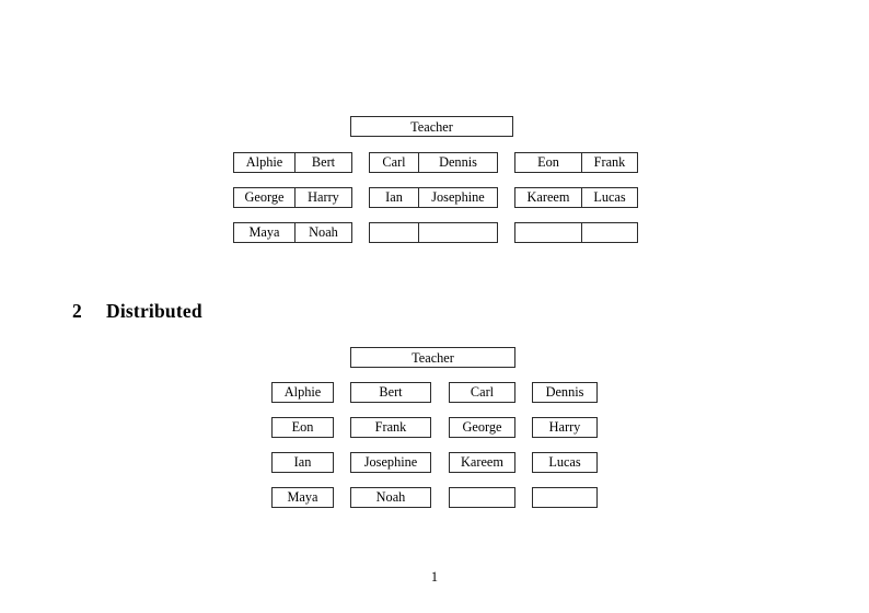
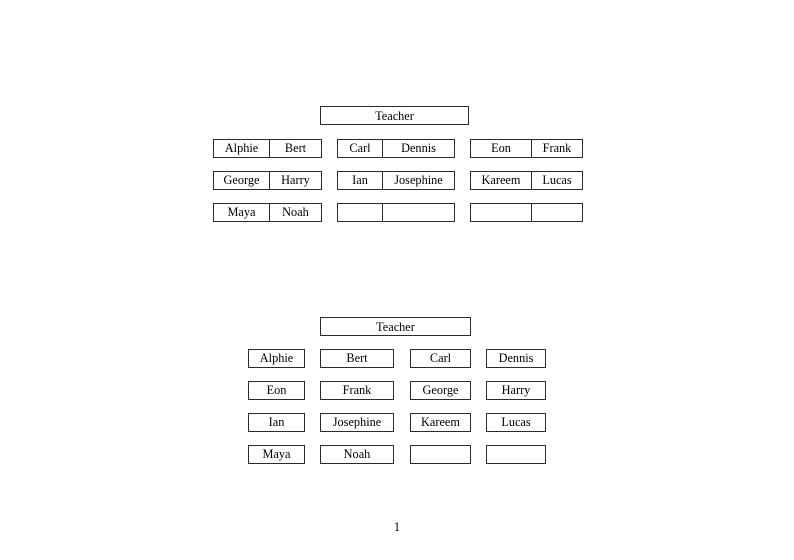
  Teacher
  Alphie
  Bert
  George
  Harry
  Maya
  Noah
  Carl
  Dennis
  Ian
  Josephine
  Eon
  Frank
  Kareem
  Lucas
- 2 Distributed
  Teacher
  Alphie
  Bert
  Carl
  Dennis
  Eon
  Frank
  George
  Harry
  Ian
  Josephine
  Kareem
  Lucas
  Maya
  Noah
  1
